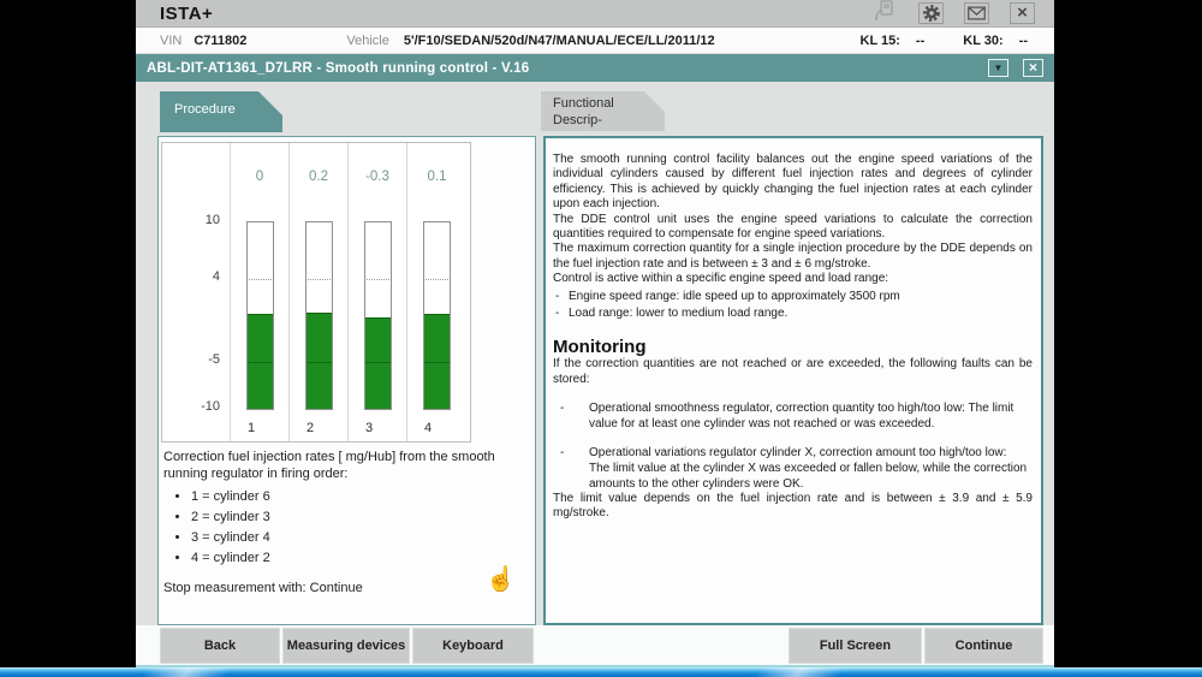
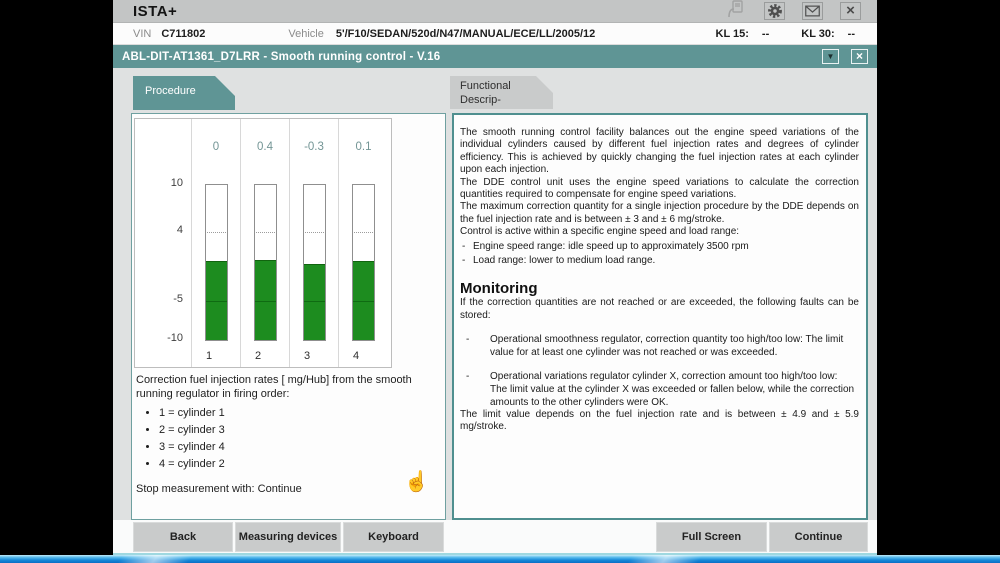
  ISTA+
  ×
  VIN
  C711802
  Vehicle
- 5'/F10/SEDAN/520d/N47/MANUAL/ECE/LL/2011/12
+ 5'/F10/SEDAN/520d/N47/MANUAL/ECE/LL/2005/12
  KL 15:
  --
  KL 30:
  --
  ABL-DIT-AT1361_D7LRR - Smooth running control - V.16
  ▼
  ×
  Procedure
  Functional Descrip-
  10
  4
  -5
  -10
  0
  1
- 0.2
+ 0.4
  2
  -0.3
  3
  0.1
  4
  Correction fuel injection rates [ mg/Hub] from the smooth running regulator in firing order:
- 1 = cylinder 6
+ 1 = cylinder 1
  2 = cylinder 3
  3 = cylinder 4
  4 = cylinder 2
  Stop measurement with: Continue
  ☝
  The smooth running control facility balances out the engine speed variations of the individual cylinders caused by different fuel injection rates and degrees of cylinder efficiency. This is achieved by quickly changing the fuel injection rates at each cylinder upon each injection.
  The DDE control unit uses the engine speed variations to calculate the correction quantities required to compensate for engine speed variations.
  The maximum correction quantity for a single injection procedure by the DDE depends on the fuel injection rate and is between ± 3 and ± 6 mg/stroke.
  Control is active within a specific engine speed and load range:
  -
  Engine speed range: idle speed up to approximately 3500 rpm
  -
  Load range: lower to medium load range.
  Monitoring
  If the correction quantities are not reached or are exceeded, the following faults can be stored:
  -
  Operational smoothness regulator, correction quantity too high/too low: The limit value for at least one cylinder was not reached or was exceeded.
  -
  Operational variations regulator cylinder X, correction amount too high/too low: The limit value at the cylinder X was exceeded or fallen below, while the correction amounts to the other cylinders were OK.
- The limit value depends on the fuel injection rate and is between ± 3.9 and ± 5.9 mg/stroke.
+ The limit value depends on the fuel injection rate and is between ± 4.9 and ± 5.9 mg/stroke.
  Back
  Measuring devices
  Keyboard
  Full Screen
  Continue
